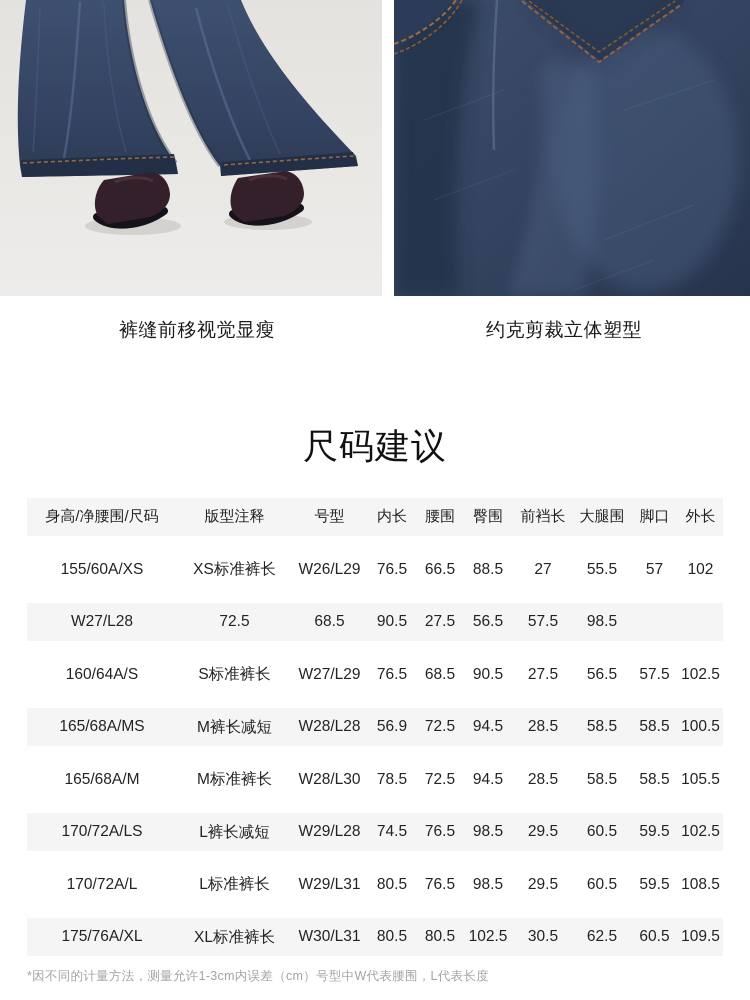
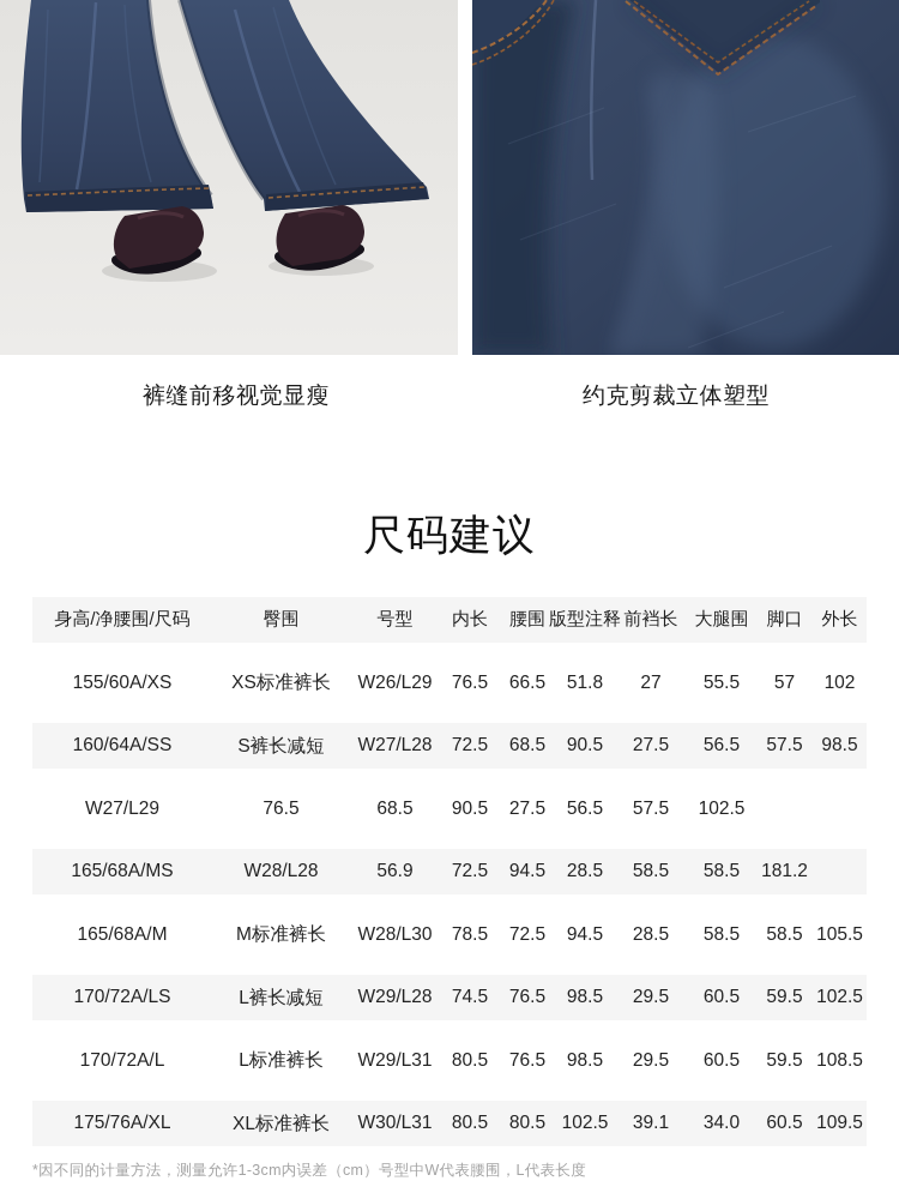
  裤缝前移视觉显瘦
  约克剪裁立体塑型
  尺码建议
  身高/净腰围/尺码
- 版型注释
+ 臀围
  号型
  内长
  腰围
- 臀围
+ 版型注释
  前裆长
  大腿围
  脚口
  外长
  155/60A/XS
  XS标准裤长
  W26/L29
  76.5
  66.5
- 88.5
+ 51.8
  27
  55.5
  57
  102
+ 160/64A/SS
+ S裤长减短
  W27/L28
  72.5
  68.5
  90.5
  27.5
  56.5
  57.5
  98.5
- 160/64A/S
- S标准裤长
  W27/L29
  76.5
  68.5
  90.5
  27.5
  56.5
  57.5
  102.5
  165/68A/MS
- M裤长减短
  W28/L28
  56.9
  72.5
  94.5
  28.5
  58.5
  58.5
- 100.5
+ 181.2
  165/68A/M
  M标准裤长
  W28/L30
  78.5
  72.5
  94.5
  28.5
  58.5
  58.5
  105.5
  170/72A/LS
  L裤长减短
  W29/L28
  74.5
  76.5
  98.5
  29.5
  60.5
  59.5
  102.5
  170/72A/L
  L标准裤长
  W29/L31
  80.5
  76.5
  98.5
  29.5
  60.5
  59.5
  108.5
  175/76A/XL
  XL标准裤长
  W30/L31
  80.5
  80.5
  102.5
- 30.5
+ 39.1
- 62.5
+ 34.0
  60.5
  109.5
  *因不同的计量方法，测量允许1-3cm内误差（cm）号型中W代表腰围，L代表长度
